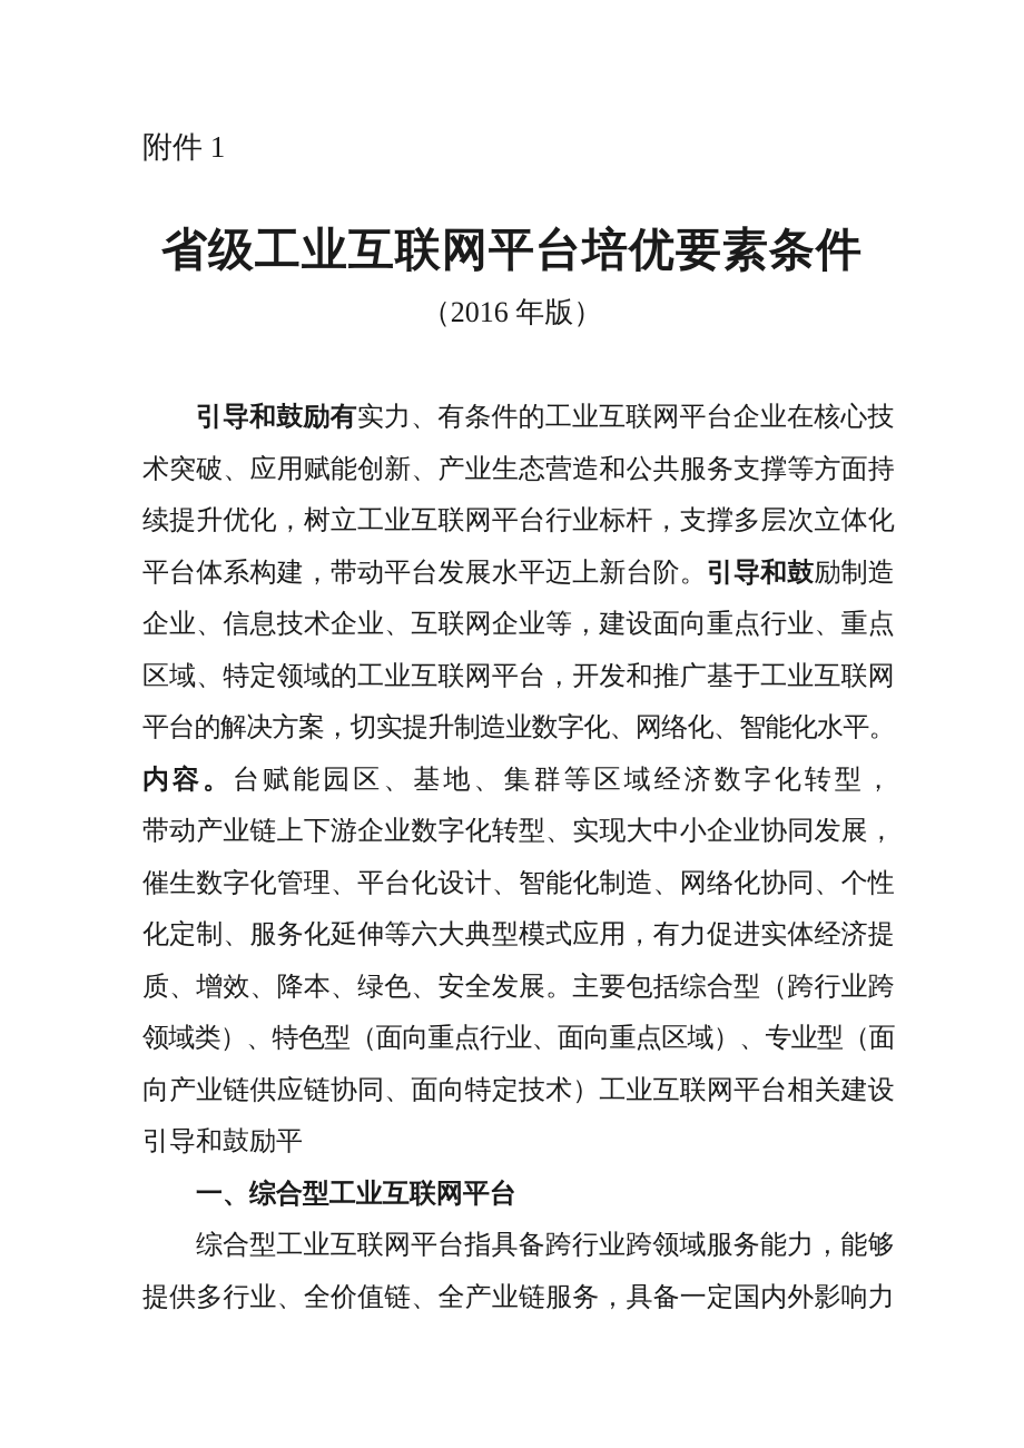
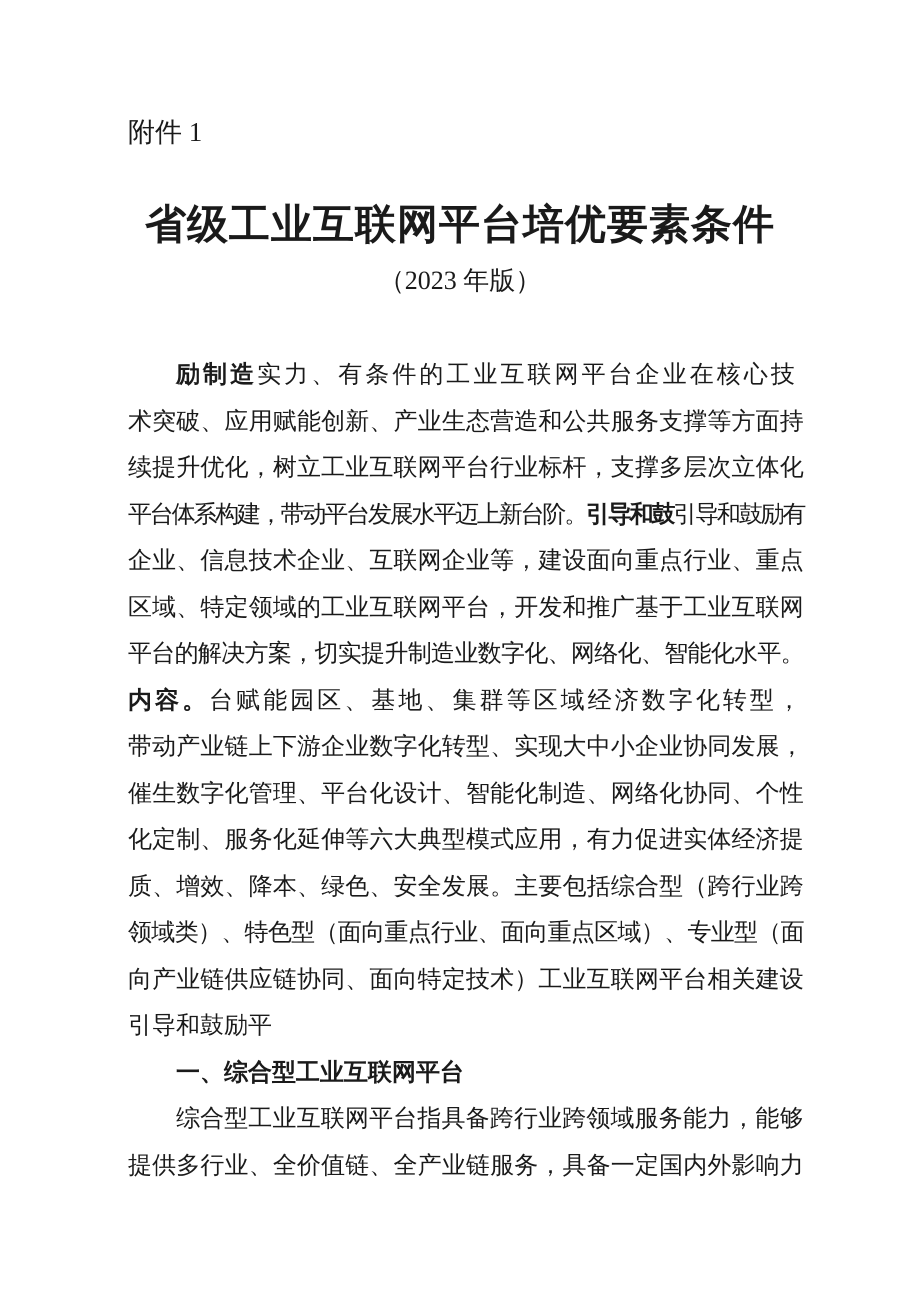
  附件 1
  省级工业互联网平台培优要素条件
- （2016 年版）
+ （2023 年版）
- 引导和鼓励有实力、有条件的工业互联网平台企业在核心技
+ 励制造实力、有条件的工业互联网平台企业在核心技
  术突破、应用赋能创新、产业生态营造和公共服务支撑等方面持
  续提升优化，树立工业互联网平台行业标杆，支撑多层次立体化
- 平台体系构建，带动平台发展水平迈上新台阶。引导和鼓励制造
+ 平台体系构建，带动平台发展水平迈上新台阶。引导和鼓引导和鼓励有
  企业、信息技术企业、互联网企业等，建设面向重点行业、重点
  区域、特定领域的工业互联网平台，开发和推广基于工业互联网
  平台的解决方案，切实提升制造业数字化、网络化、智能化水平。
  内容。台赋能园区、基地、集群等区域经济数字化转型，
  带动产业链上下游企业数字化转型、实现大中小企业协同发展，
  催生数字化管理、平台化设计、智能化制造、网络化协同、个性
  化定制、服务化延伸等六大典型模式应用，有力促进实体经济提
  质、增效、降本、绿色、安全发展。主要包括综合型（跨行业跨
  领域类）、特色型（面向重点行业、面向重点区域）、专业型（面
  向产业链供应链协同、面向特定技术）工业互联网平台相关建设
  引导和鼓励平
  一、综合型工业互联网平台
  综合型工业互联网平台指具备跨行业跨领域服务能力，能够
  提供多行业、全价值链、全产业链服务，具备一定国内外影响力
